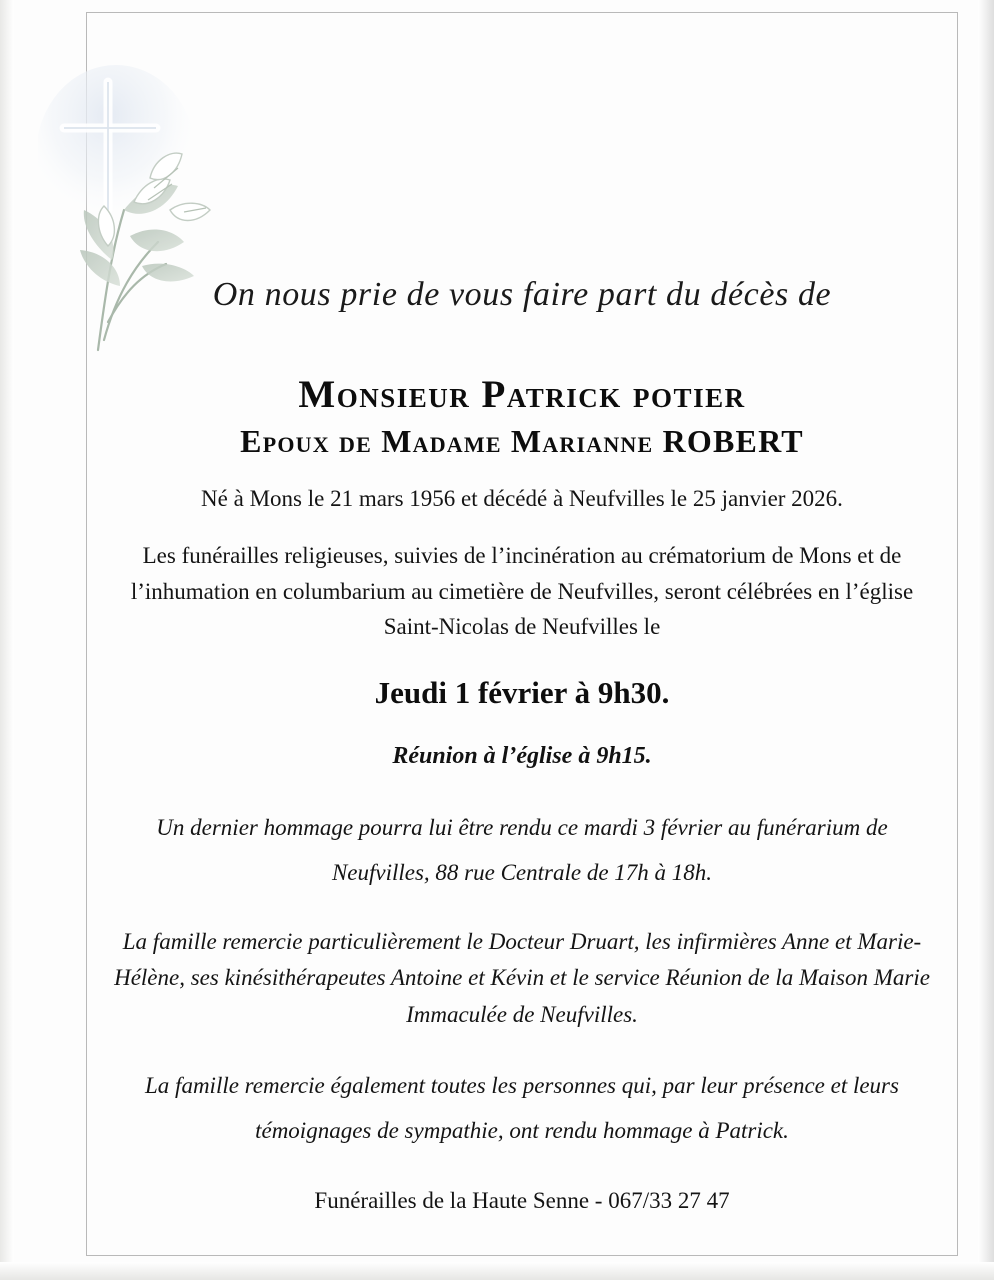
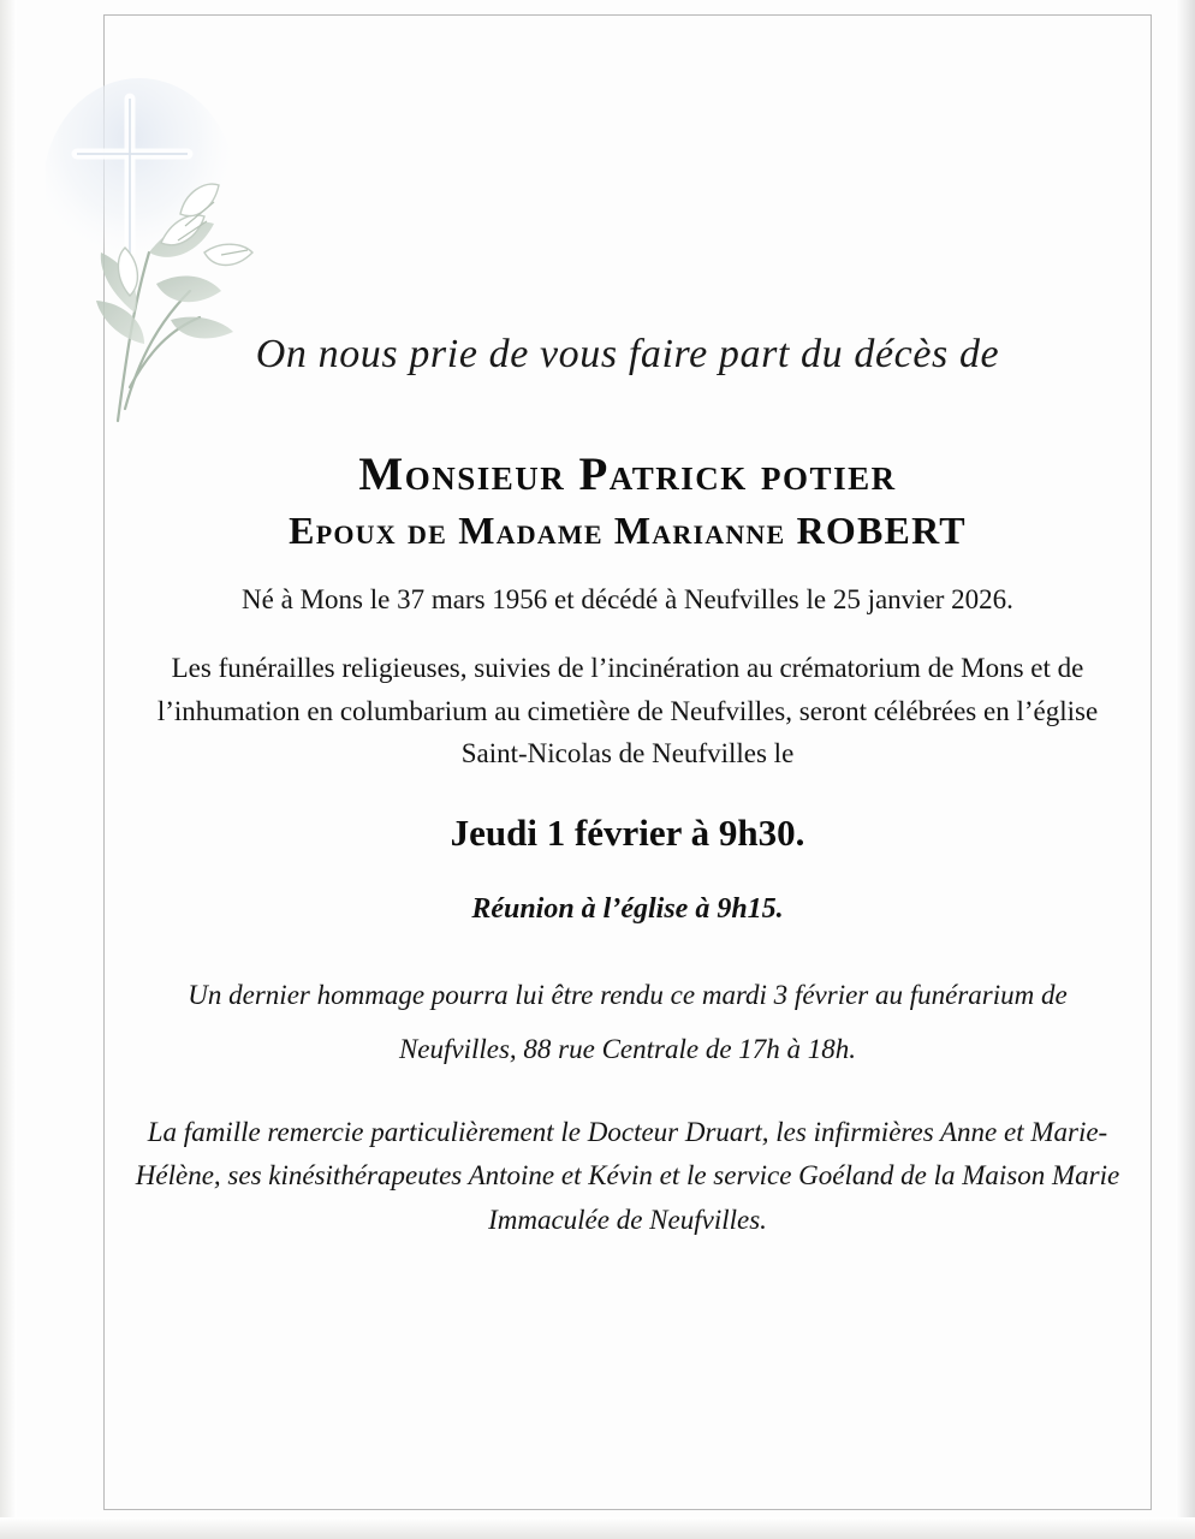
  On nous prie de vous faire part du décès de
  Monsieur Patrick potier
  Epoux de Madame Marianne ROBERT
- Né à Mons le 21 mars 1956 et décédé à Neufvilles le 25 janvier 2026.
+ Né à Mons le 37 mars 1956 et décédé à Neufvilles le 25 janvier 2026.
  Les funérailles religieuses, suivies de l’incinération au crématorium de Mons et de l’inhumation en columbarium au cimetière de Neufvilles, seront célébrées en l’église Saint-Nicolas de Neufvilles le
  Jeudi 1 février à 9h30.
  Réunion à l’église à 9h15.
  Un dernier hommage pourra lui être rendu ce mardi 3 février au funérarium de Neufvilles, 88 rue Centrale de 17h à 18h.
- La famille remercie particulièrement le Docteur Druart, les infirmières Anne et Marie-Hélène, ses kinésithérapeutes Antoine et Kévin et le service Réunion de la Maison Marie Immaculée de Neufvilles.
+ La famille remercie particulièrement le Docteur Druart, les infirmières Anne et Marie-Hélène, ses kinésithérapeutes Antoine et Kévin et le service Goéland de la Maison Marie Immaculée de Neufvilles.
- La famille remercie également toutes les personnes qui, par leur présence et leurs témoignages de sympathie, ont rendu hommage à Patrick.
- Funérailles de la Haute Senne - 067/33 27 47
